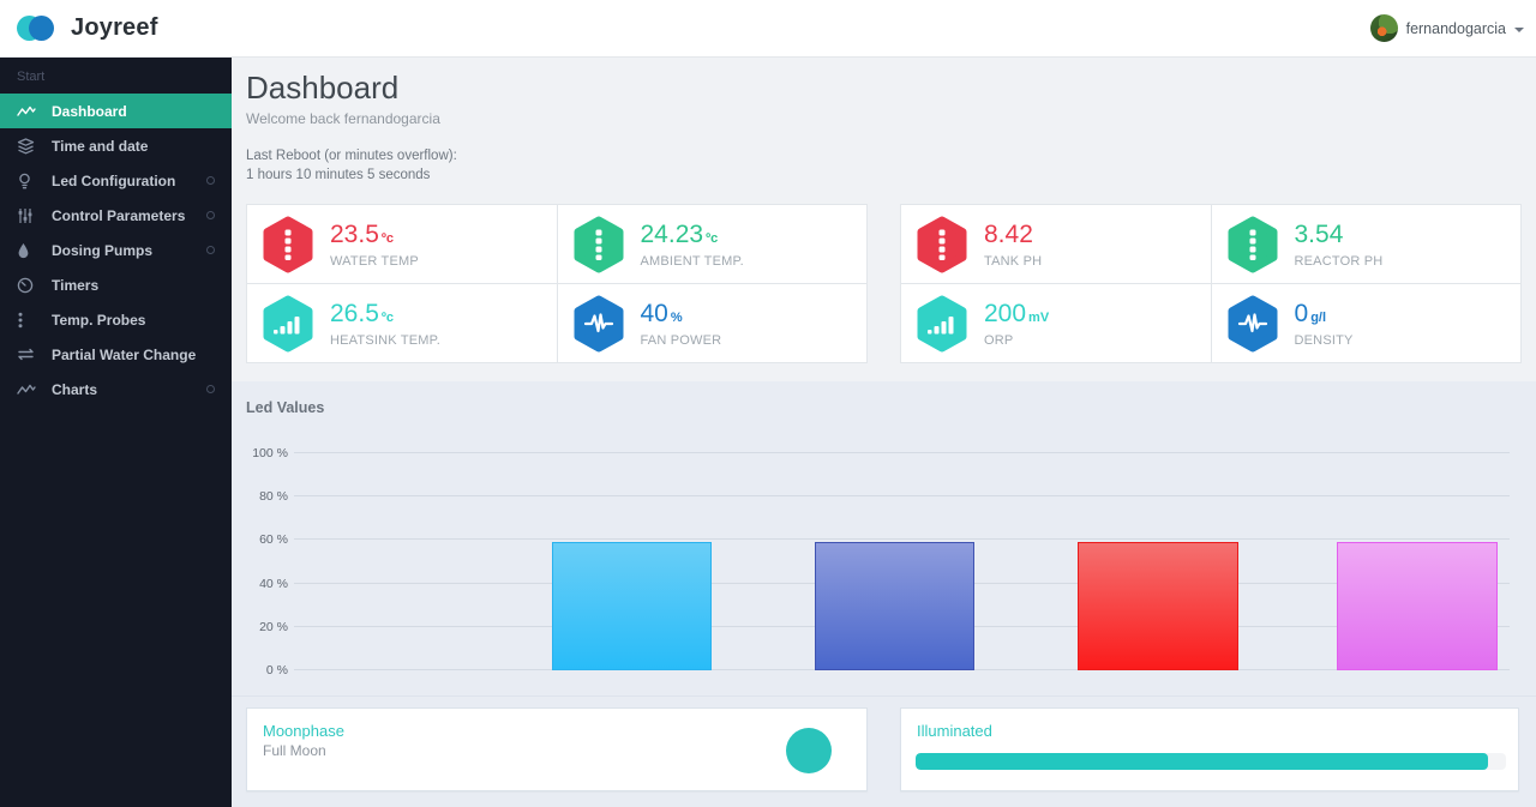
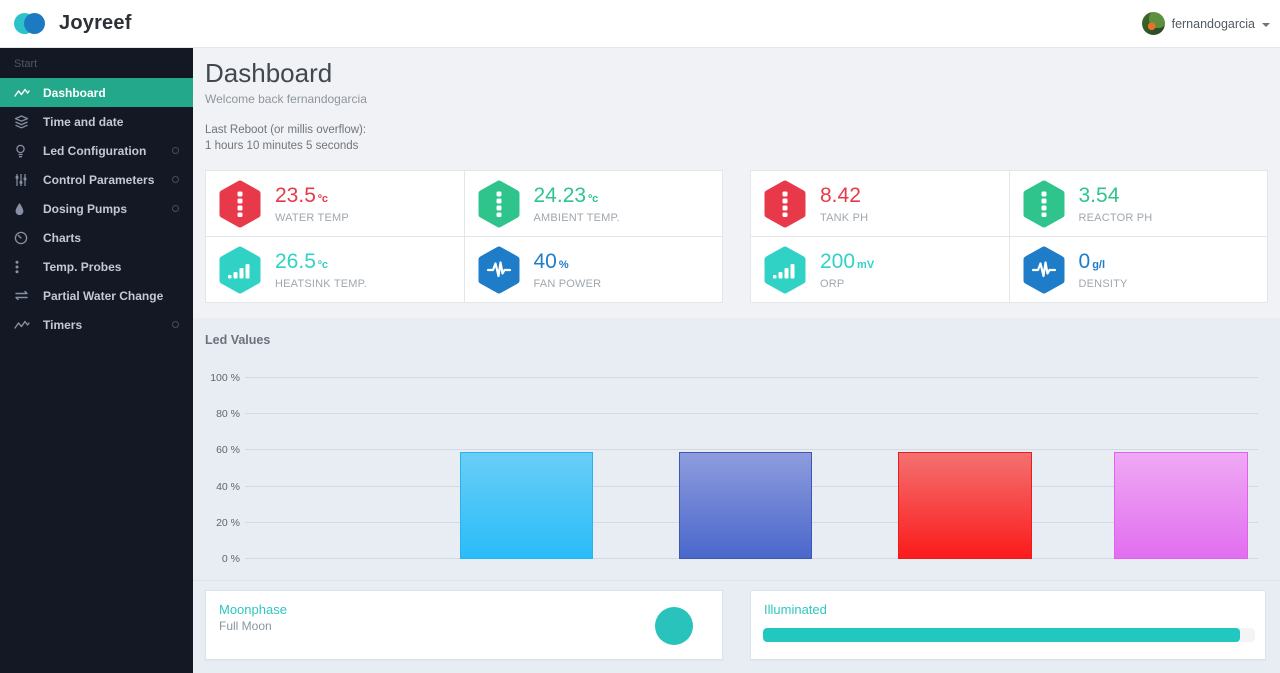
  Joyreef
  fernandogarcia
  Start
  Dashboard
  Time and date
  Led Configuration
  Control Parameters
  Dosing Pumps
- Timers
+ Charts
  Temp. Probes
  Partial Water Change
- Charts
+ Timers
  Dashboard
  Welcome back fernandogarcia
- Last Reboot (or minutes overflow):
+ Last Reboot (or millis overflow):
  1 hours 10 minutes 5 seconds
  23.5 ºc
  WATER TEMP
  24.23 ºc
  AMBIENT TEMP.
  26.5 ºc
  HEATSINK TEMP.
  40 %
  FAN POWER
  8.42
  TANK PH
  3.54
  REACTOR PH
  200 mV
  ORP
  0 g/l
  DENSITY
  Led Values
  0 %
  20 %
  40 %
  60 %
  80 %
  100 %
  Moonphase
  Full Moon
  Illuminated
